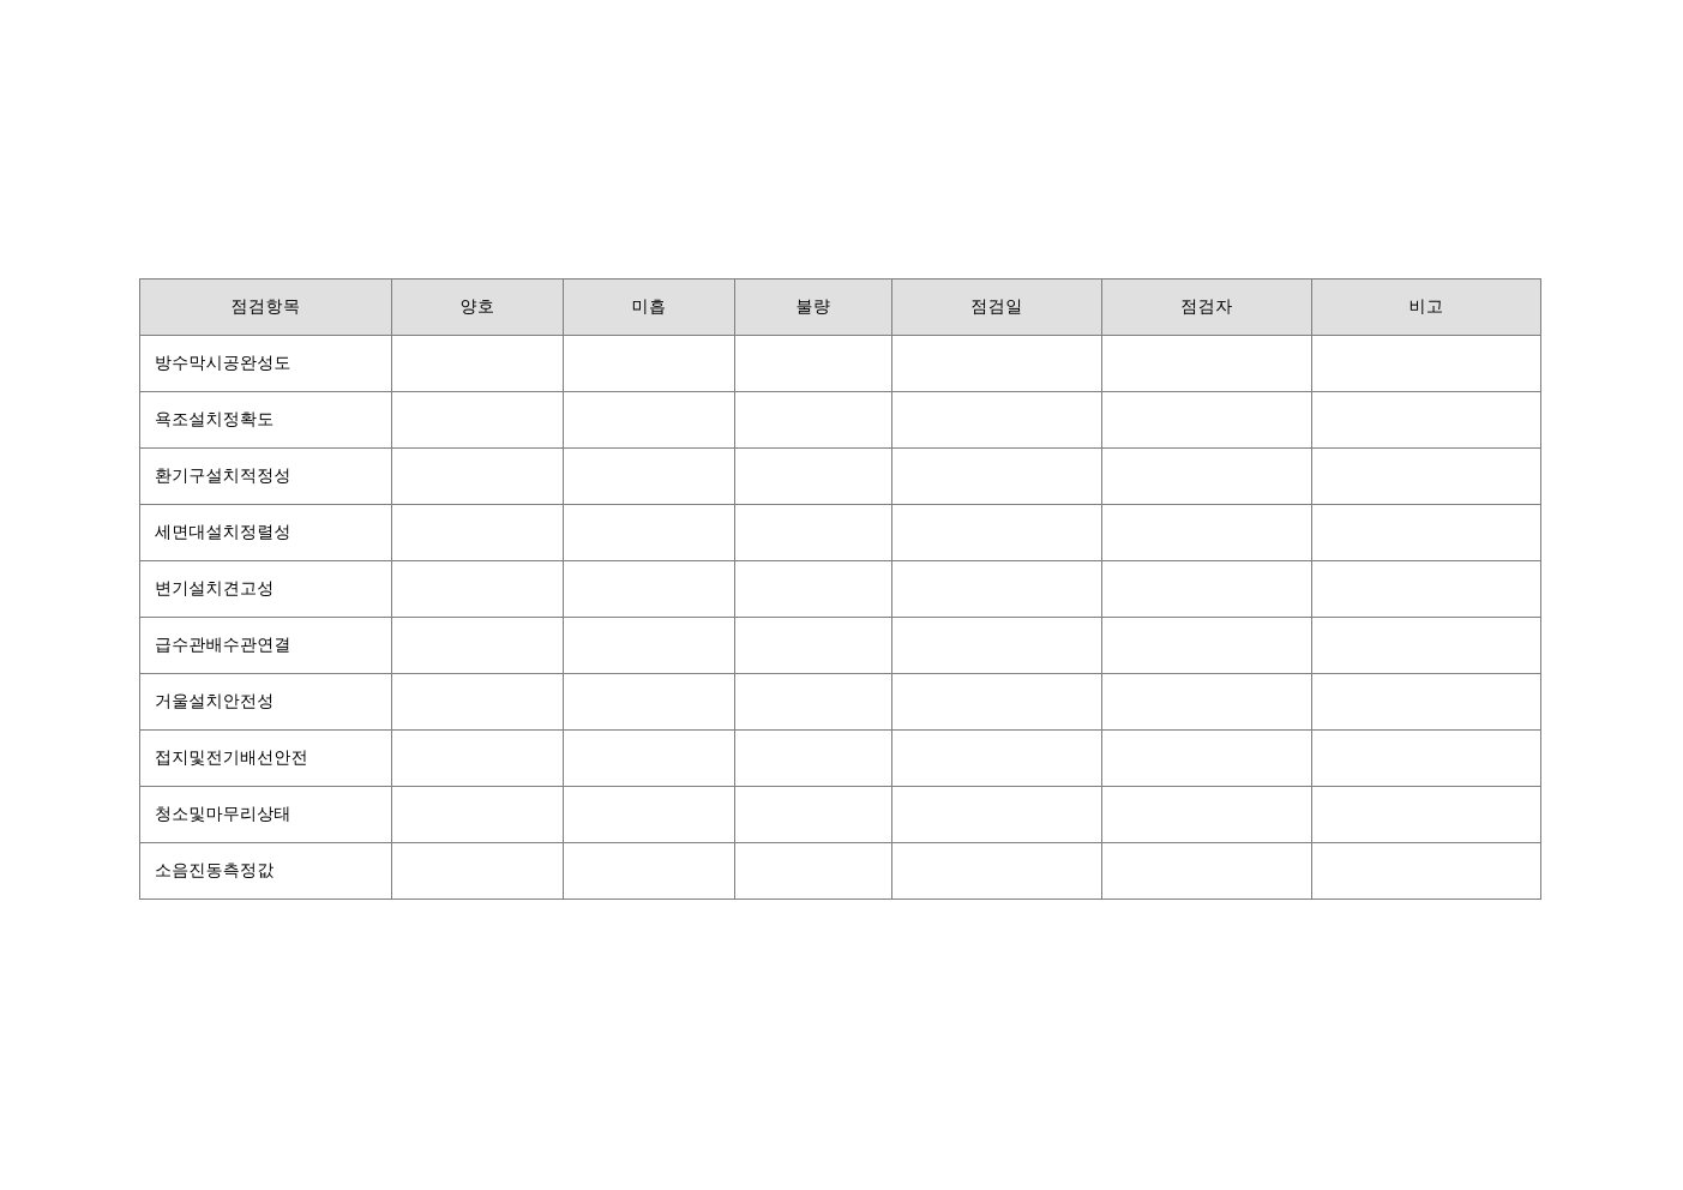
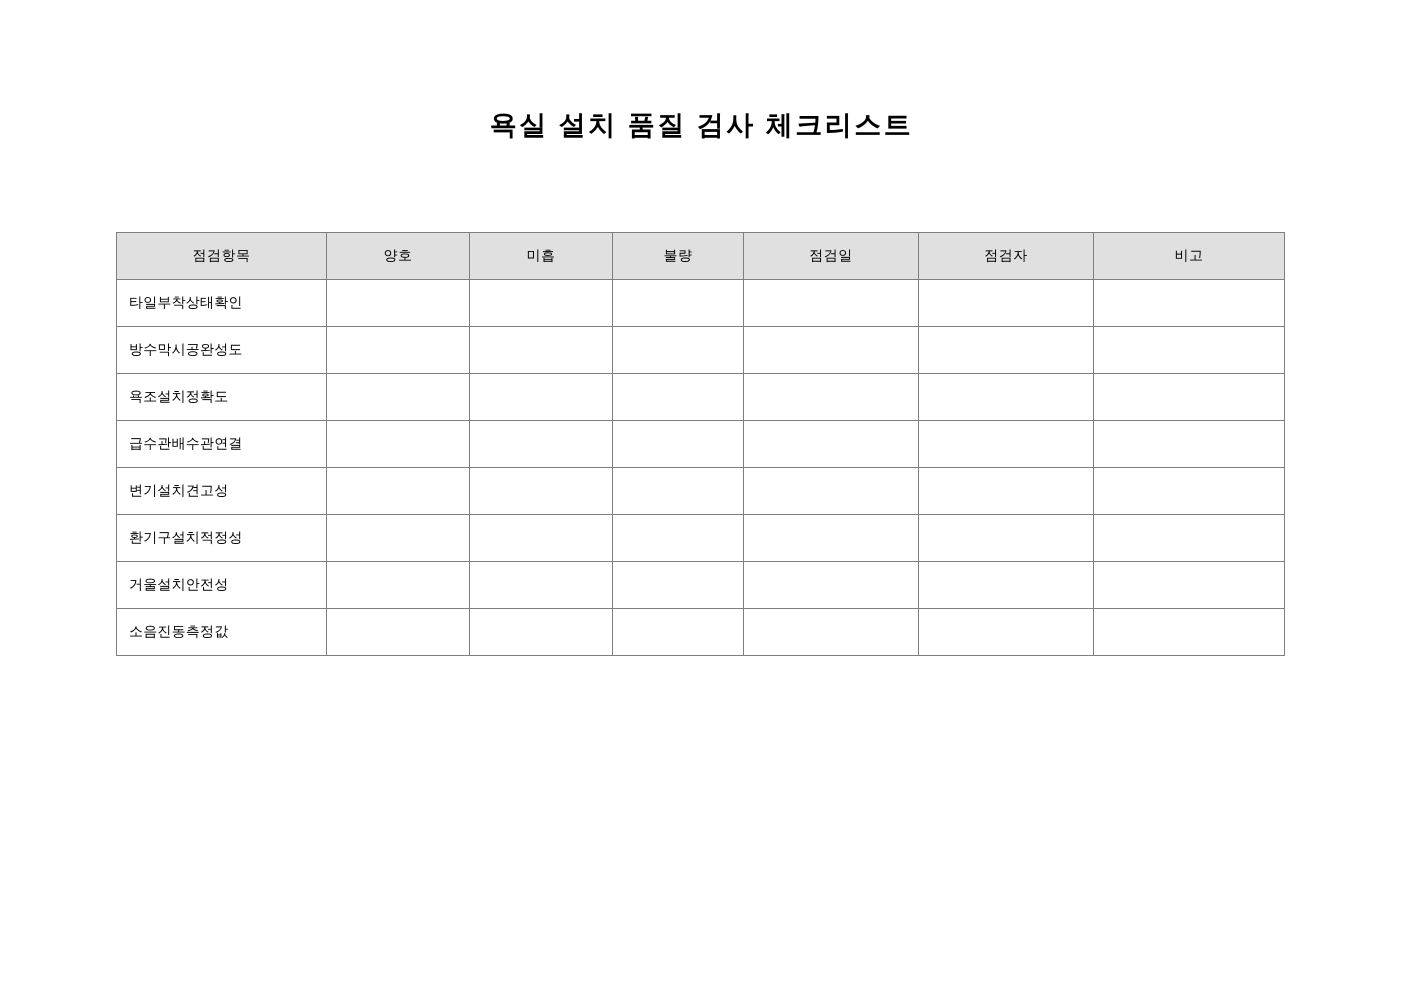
+ 욕실 설치 품질 검사 체크리스트
  점검항목	양호	미흡	불량	점검일	점검자	비고
+ 타일부착상태확인
  방수막시공완성도
  욕조설치정확도
- 환기구설치적정성
+ 급수관배수관연결
- 세면대설치정렬성
  변기설치견고성
- 급수관배수관연결
+ 환기구설치적정성
  거울설치안전성
- 접지및전기배선안전
- 청소및마무리상태
  소음진동측정값
